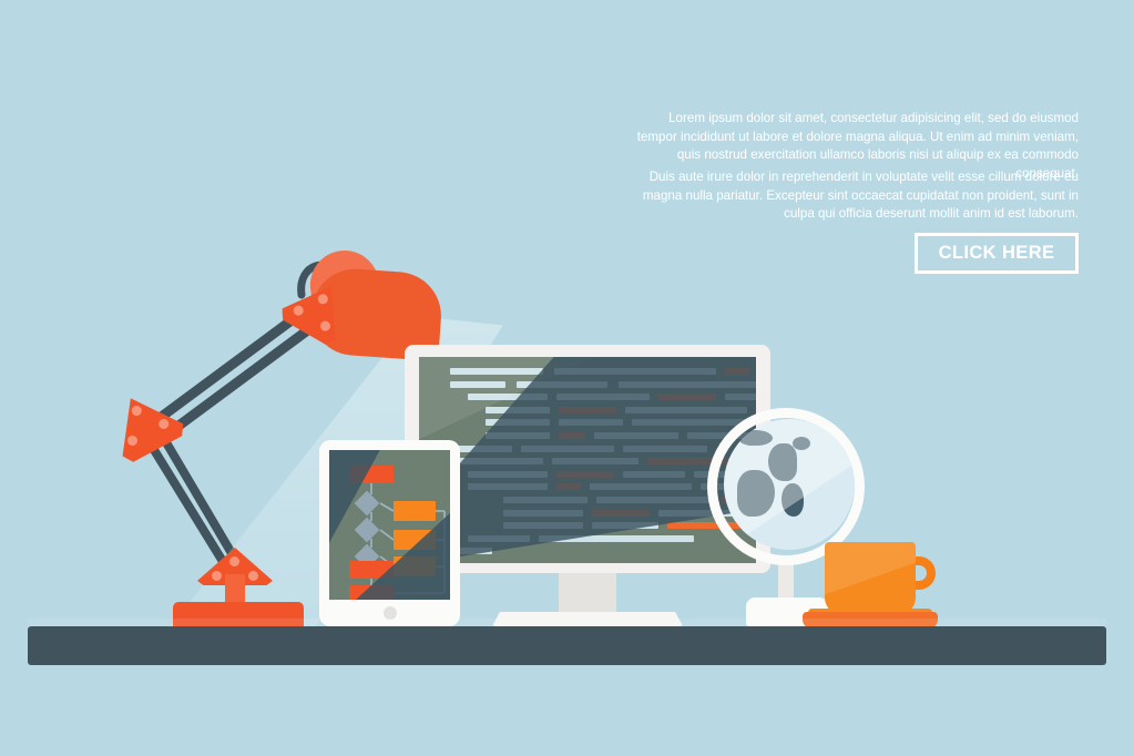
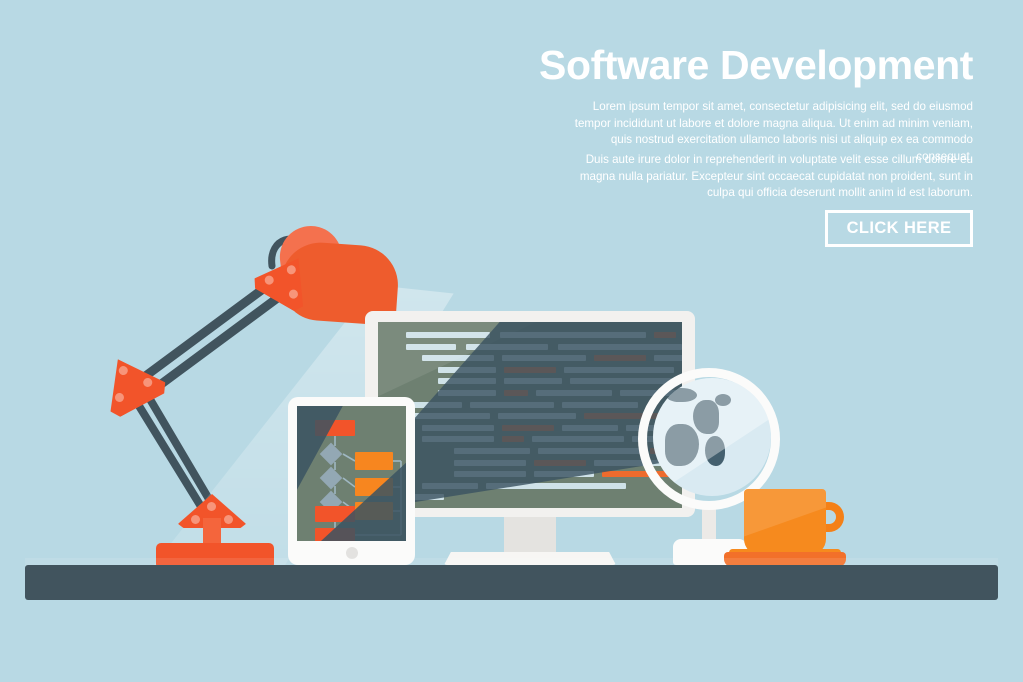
+ Software Development
- Lorem ipsum dolor sit amet, consectetur adipisicing elit, sed do eiusmod tempor incididunt ut labore et dolore magna aliqua. Ut enim ad minim veniam, quis nostrud exercitation ullamco laboris nisi ut aliquip ex ea commodo consequat.
+ Lorem ipsum tempor sit amet, consectetur adipisicing elit, sed do eiusmod tempor incididunt ut labore et dolore magna aliqua. Ut enim ad minim veniam, quis nostrud exercitation ullamco laboris nisi ut aliquip ex ea commodo consequat.
  Duis aute irure dolor in reprehenderit in voluptate velit esse cillum dolore eu magna nulla pariatur. Excepteur sint occaecat cupidatat non proident, sunt in culpa qui officia deserunt mollit anim id est laborum.
  CLICK HERE
